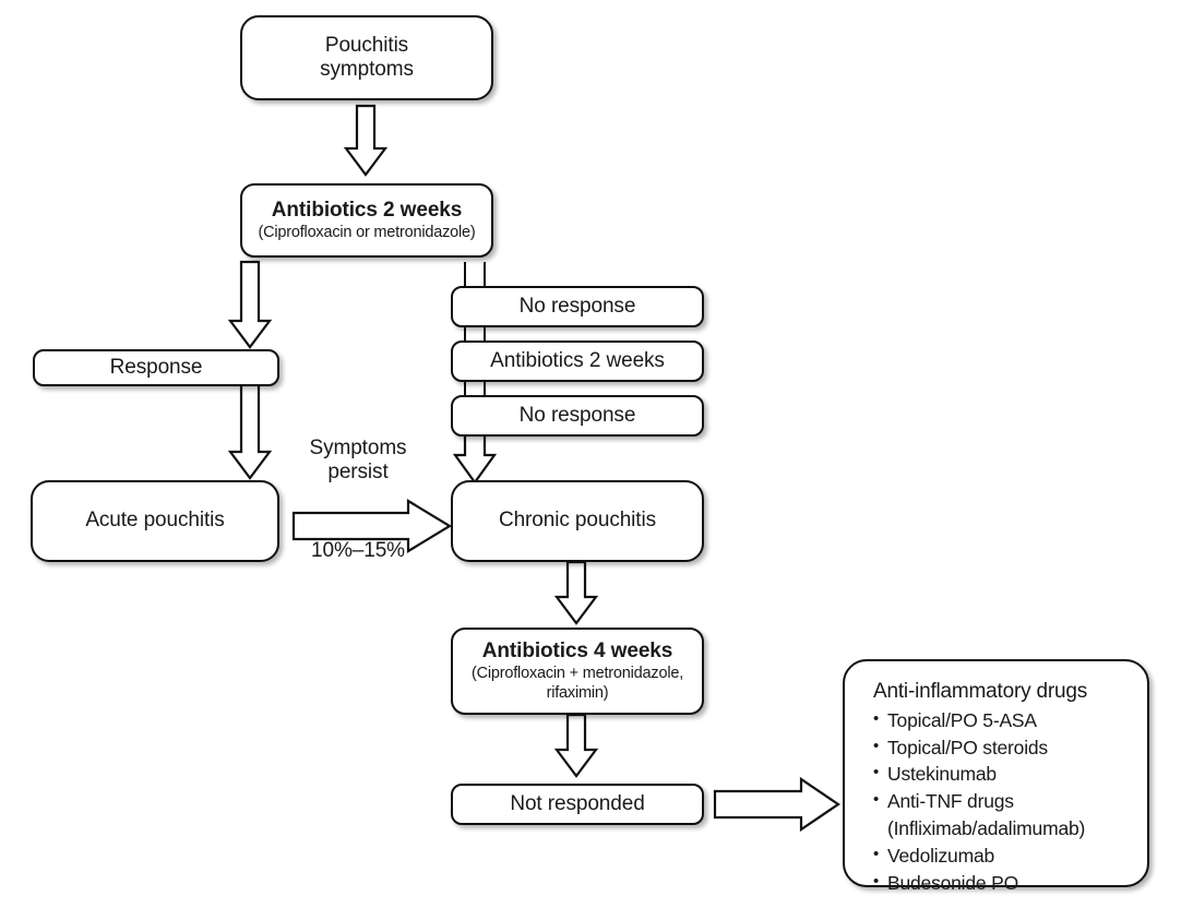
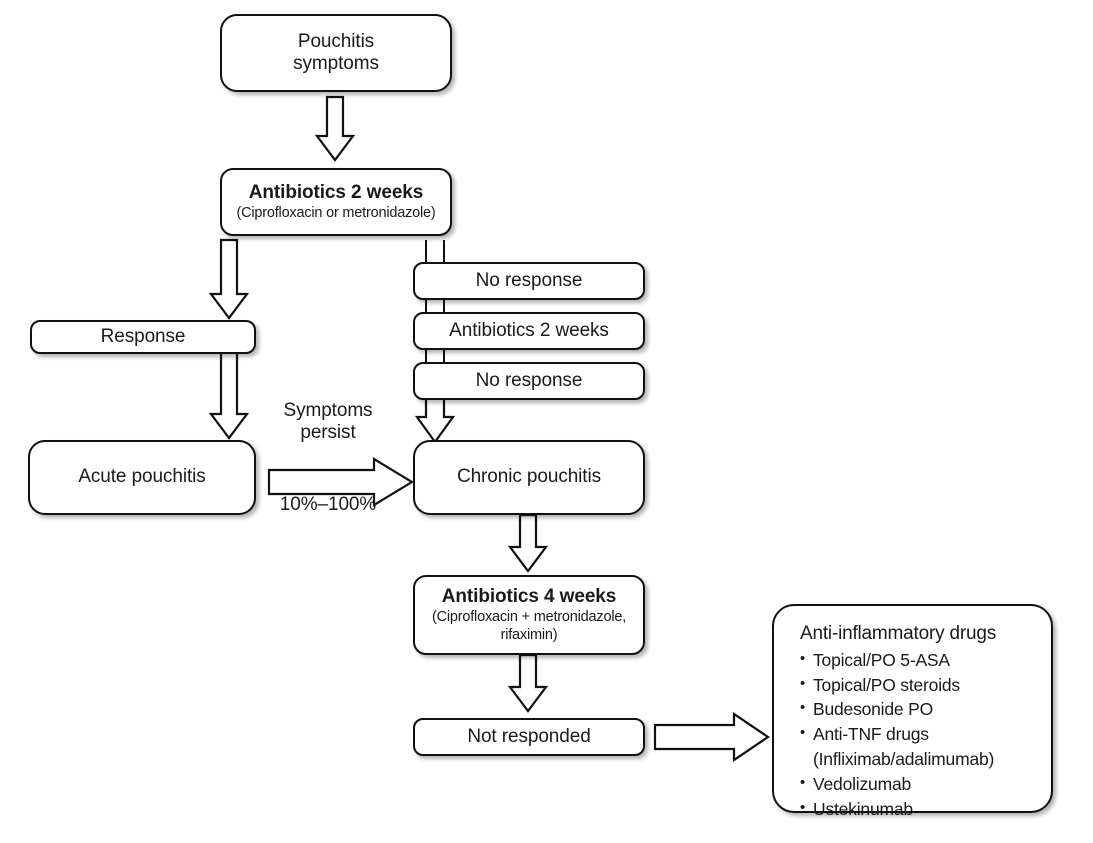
  Pouchitis
  symptoms
  Antibiotics 2 weeks
  (Ciprofloxacin or metronidazole)
  No response
  Antibiotics 2 weeks
  No response
  Response
  Acute pouchitis
  Chronic pouchitis
  Antibiotics 4 weeks
  (Ciprofloxacin + metronidazole,
  rifaximin)
  Not responded
  Symptoms
  persist
- 10%–15%
+ 10%–100%
  Anti-inflammatory drugs
  Topical/PO 5-ASA
  Topical/PO steroids
- Ustekinumab
+ Budesonide PO
  Anti-TNF drugs
  (Infliximab/adalimumab)
  Vedolizumab
- Budesonide PO
+ Ustekinumab
